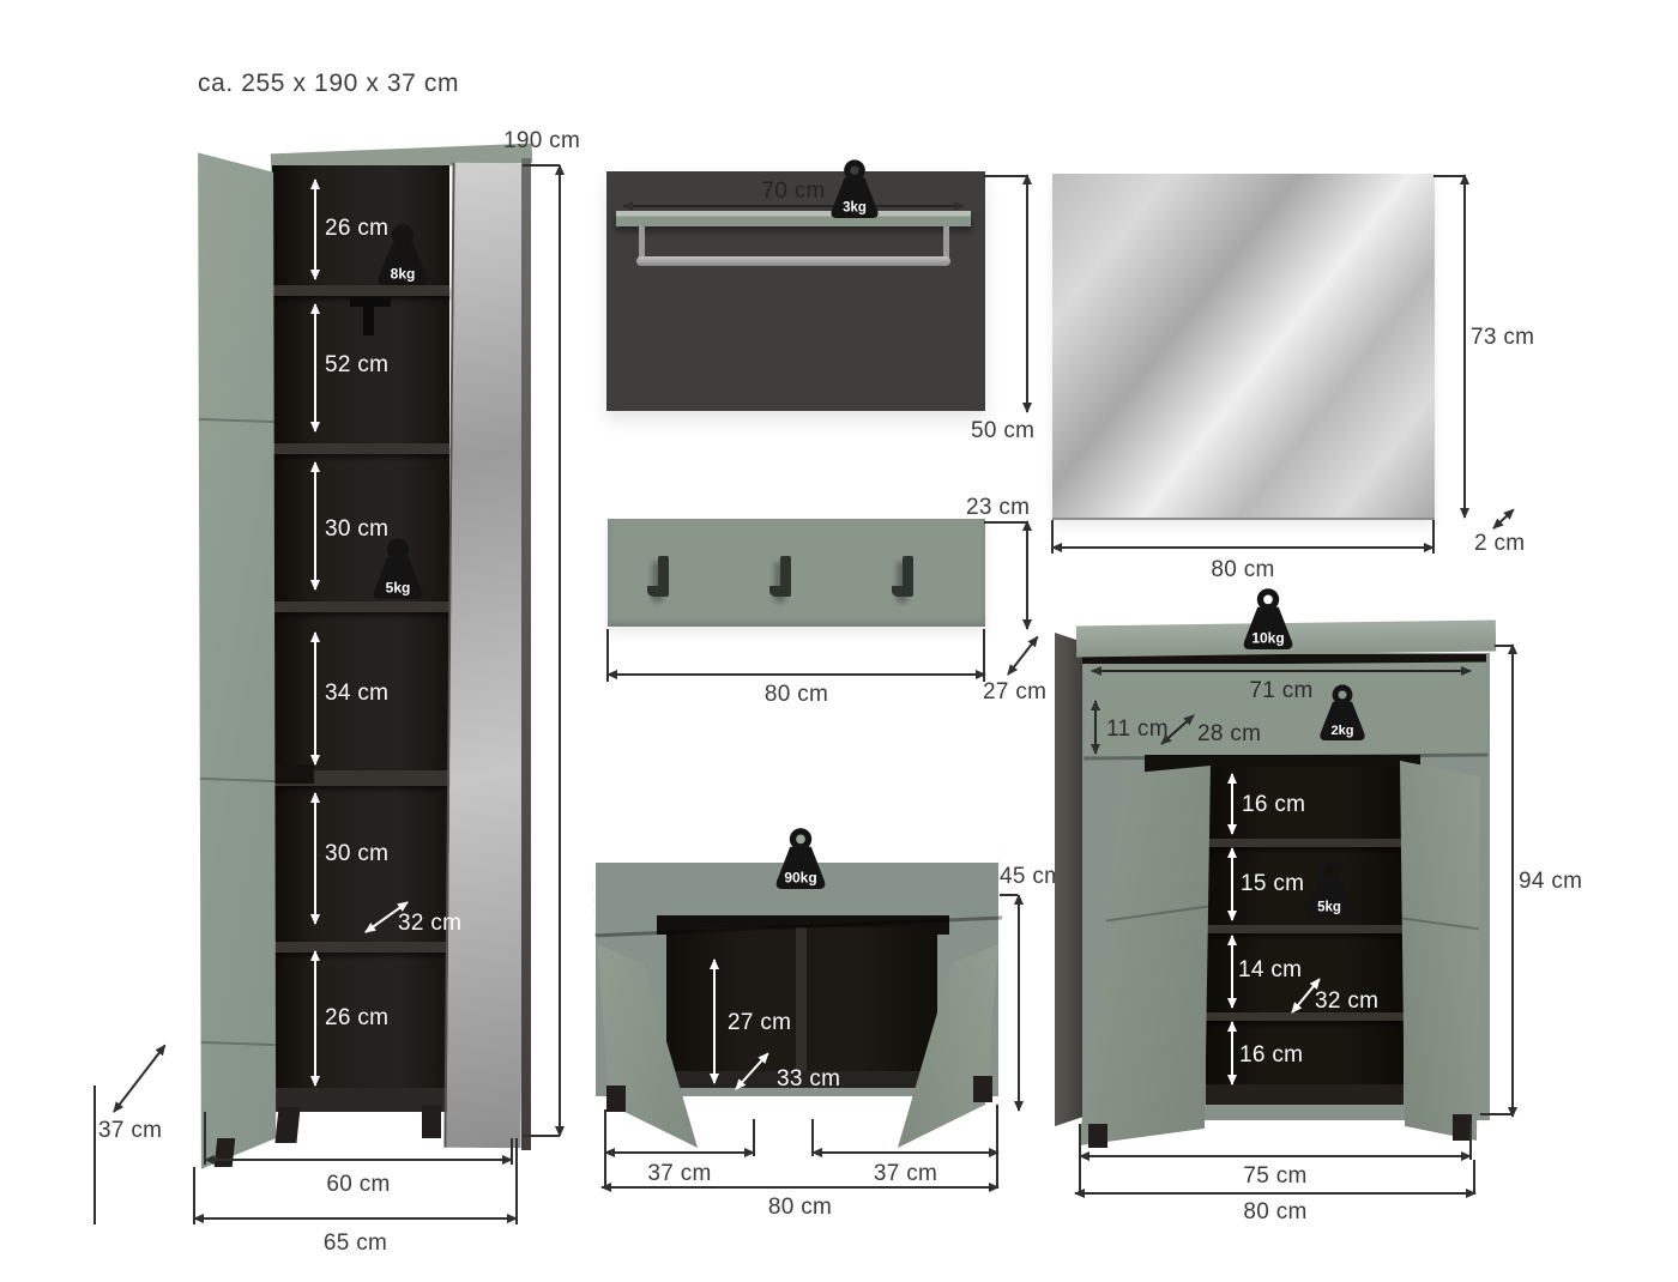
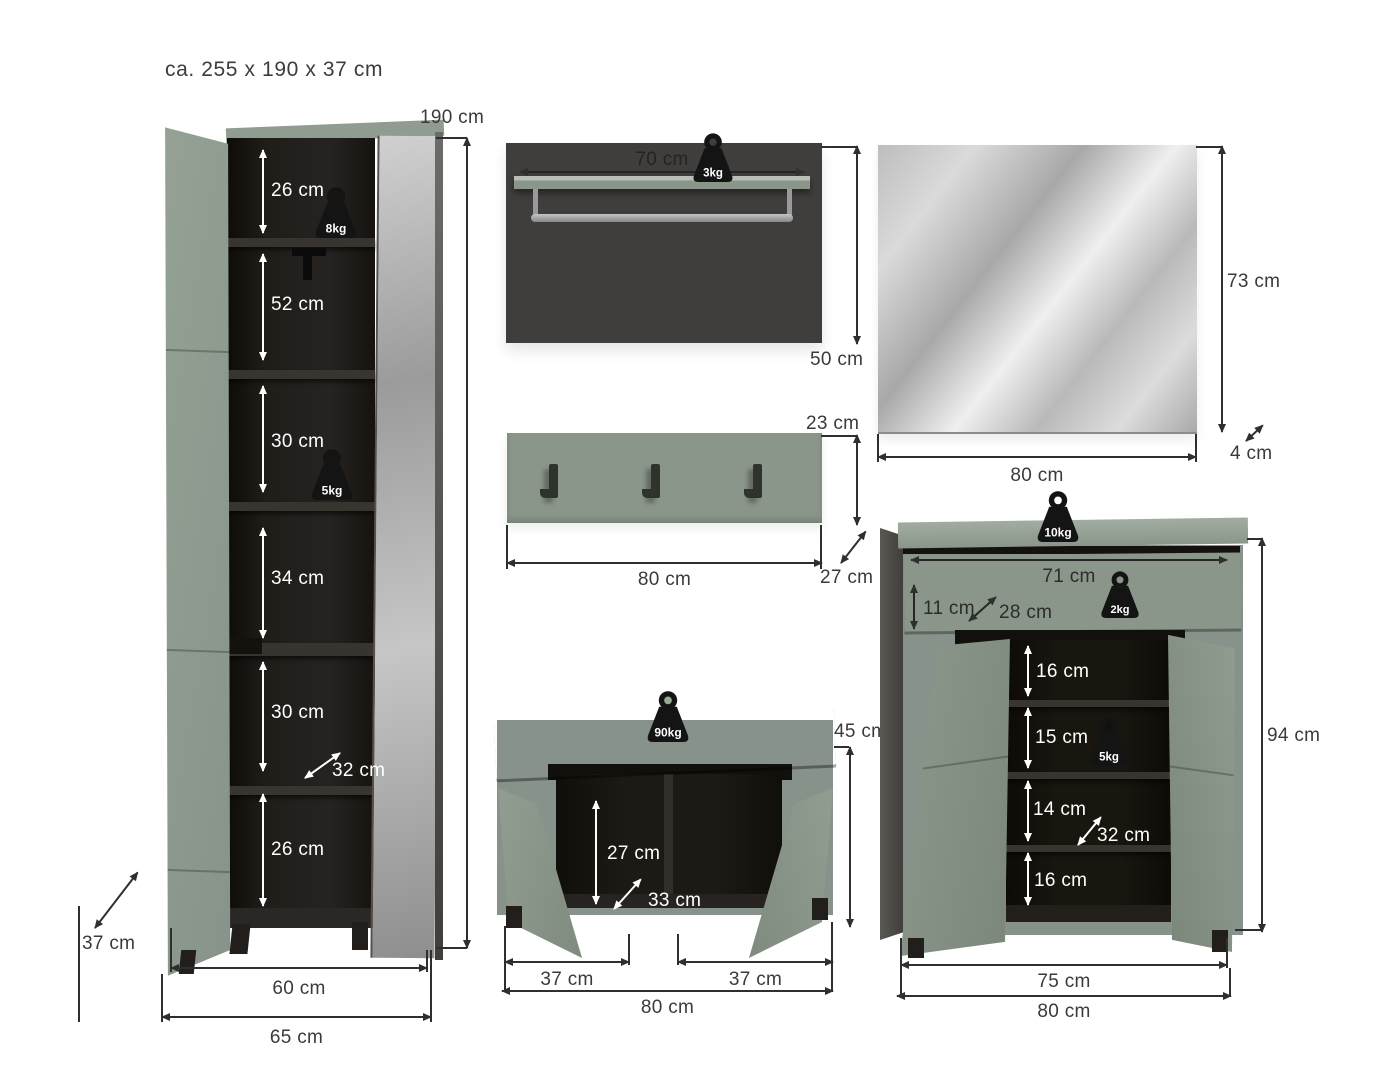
  ca. 255 x 190 x 37 cm
  26 cm
  52 cm
  30 cm
  34 cm
  30 cm
  32 cm
  26 cm
  8kg
  5kg
  190 cm
  37 cm
  60 cm
  65 cm
  70 cm
  3kg
  50 cm
  23 cm
  80 cm
  27 cm
  73 cm
  80 cm
- 2 cm
+ 4 cm
  90kg
  45 cm
  27 cm
  33 cm
  37 cm
  37 cm
  80 cm
  10kg
  71 cm
  11 cm
  28 cm
  2kg
  16 cm
  15 cm
  5kg
  14 cm
  32 cm
  16 cm
  94 cm
  75 cm
  80 cm
